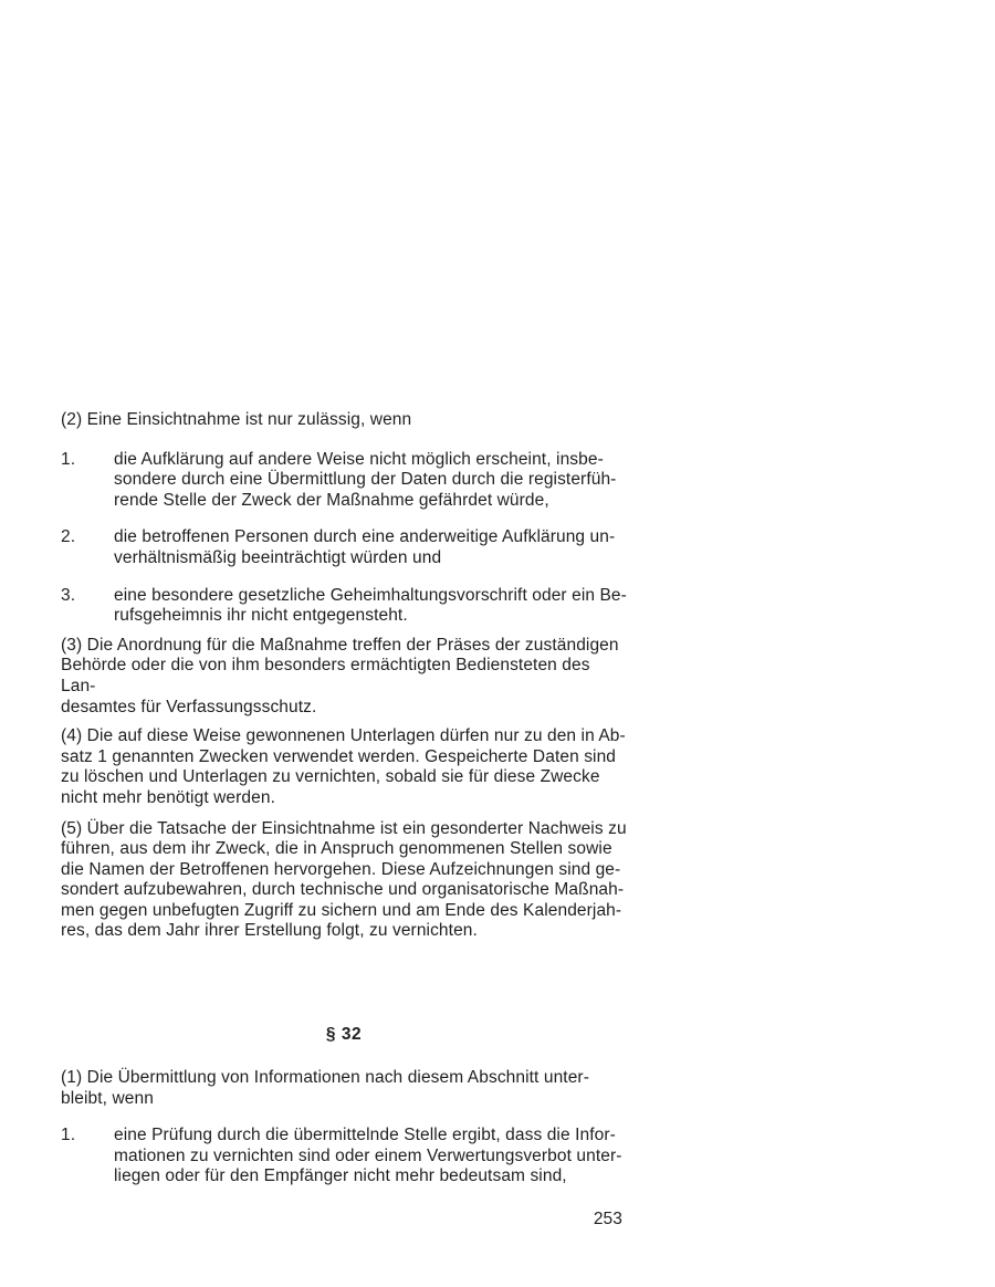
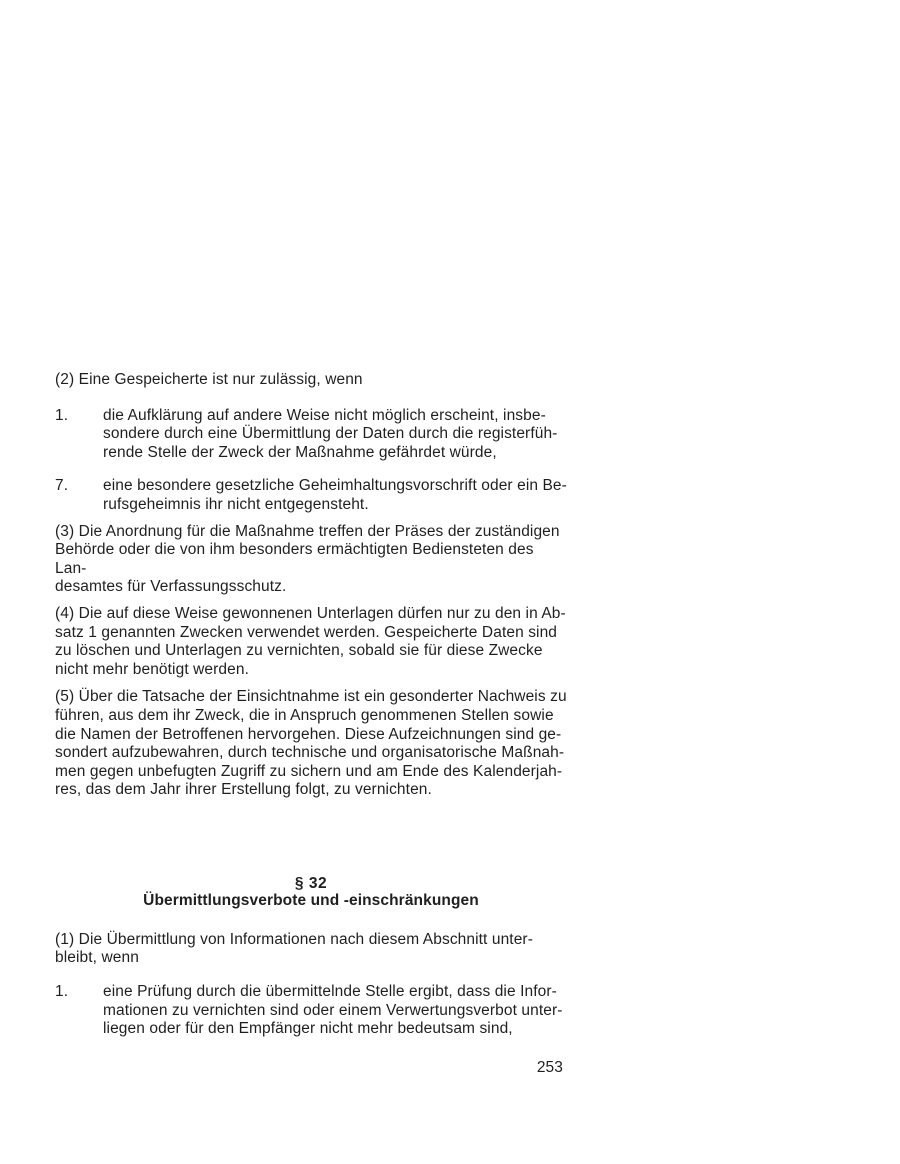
- (2) Eine Einsichtnahme ist nur zulässig, wenn
+ (2) Eine Gespeicherte ist nur zulässig, wenn
  1.
  die Aufklärung auf andere Weise nicht möglich erscheint, insbe-
  sondere durch eine Übermittlung der Daten durch die registerfüh-
  rende Stelle der Zweck der Maßnahme gefährdet würde,
- 2.
- die betroffenen Personen durch eine anderweitige Aufklärung un-
- verhältnismäßig beeinträchtigt würden und
- 3.
+ 7.
  eine besondere gesetzliche Geheimhaltungsvorschrift oder ein Be-
  rufsgeheimnis ihr nicht entgegensteht.
  (3) Die Anordnung für die Maßnahme treffen der Präses der zuständigen
  Behörde oder die von ihm besonders ermächtigten Bediensteten des Lan-
  desamtes für Verfassungsschutz.
  (4) Die auf diese Weise gewonnenen Unterlagen dürfen nur zu den in Ab-
  satz 1 genannten Zwecken verwendet werden. Gespeicherte Daten sind
  zu löschen und Unterlagen zu vernichten, sobald sie für diese Zwecke
  nicht mehr benötigt werden.
  (5) Über die Tatsache der Einsichtnahme ist ein gesonderter Nachweis zu
  führen, aus dem ihr Zweck, die in Anspruch genommenen Stellen sowie
  die Namen der Betroffenen hervorgehen. Diese Aufzeichnungen sind ge-
  sondert aufzubewahren, durch technische und organisatorische Maßnah-
  men gegen unbefugten Zugriff zu sichern und am Ende des Kalenderjah-
  res, das dem Jahr ihrer Erstellung folgt, zu vernichten.
  § 32
+ Übermittlungsverbote und -einschränkungen
  (1) Die Übermittlung von Informationen nach diesem Abschnitt unter-
  bleibt, wenn
  1.
  eine Prüfung durch die übermittelnde Stelle ergibt, dass die Infor-
  mationen zu vernichten sind oder einem Verwertungsverbot unter-
  liegen oder für den Empfänger nicht mehr bedeutsam sind,
  253
